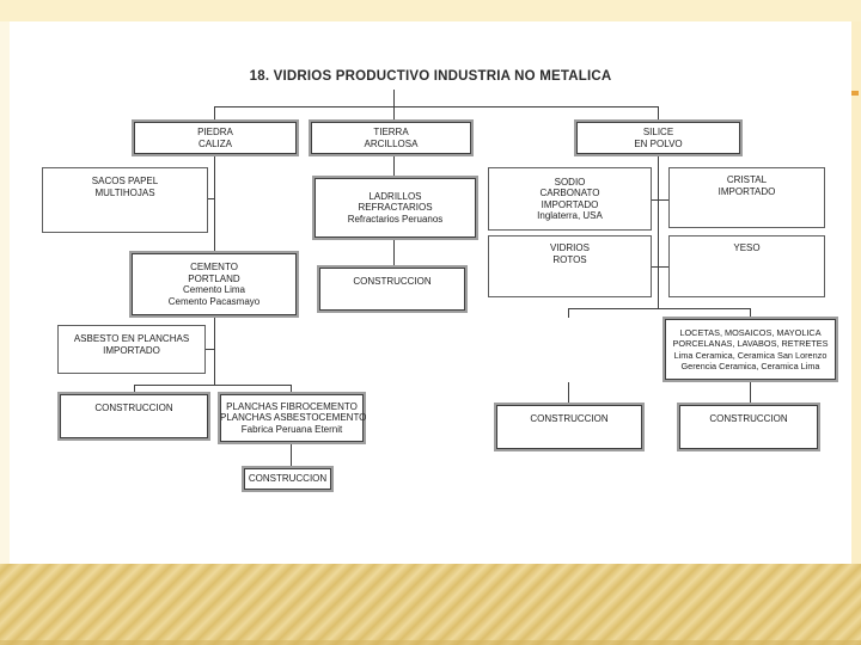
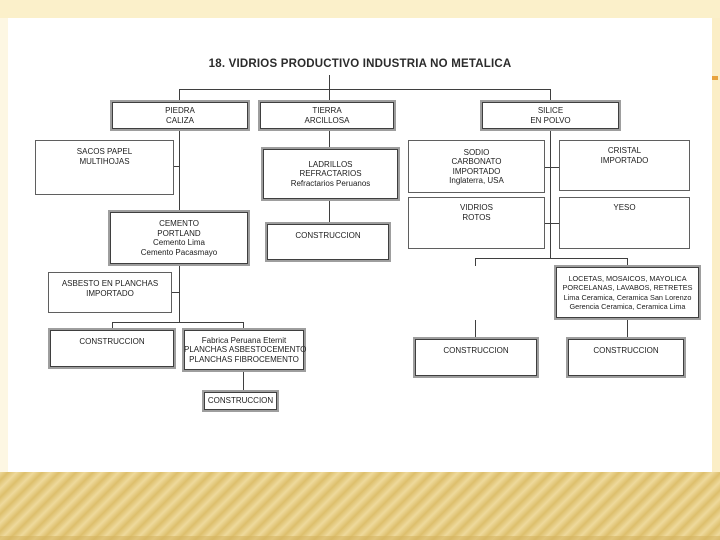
  18. VIDRIOS PRODUCTIVO INDUSTRIA NO METALICA
  PIEDRA
  CALIZA
  TIERRA
  ARCILLOSA
  SILICE
  EN POLVO
  SACOS PAPEL
  MULTIHOJAS
  LADRILLOS
  REFRACTARIOS
  Refractarios Peruanos
  SODIO
  CARBONATO
  IMPORTADO
  Inglaterra, USA
  CRISTAL
  IMPORTADO
  VIDRIOS
  ROTOS
  YESO
  CEMENTO
  PORTLAND
  Cemento Lima
  Cemento Pacasmayo
  CONSTRUCCION
  ASBESTO EN PLANCHAS
  IMPORTADO
  LOCETAS, MOSAICOS, MAYOLICA
  PORCELANAS, LAVABOS, RETRETES
  Lima Ceramica, Ceramica San Lorenzo
  Gerencia Ceramica, Ceramica Lima
  CONSTRUCCION
- PLANCHAS FIBROCEMENTO
+ Fabrica Peruana Eternit
  PLANCHAS ASBESTOCEMENTO
- Fabrica Peruana Eternit
+ PLANCHAS FIBROCEMENTO
  CONSTRUCCION
  CONSTRUCCION
  CONSTRUCCION
